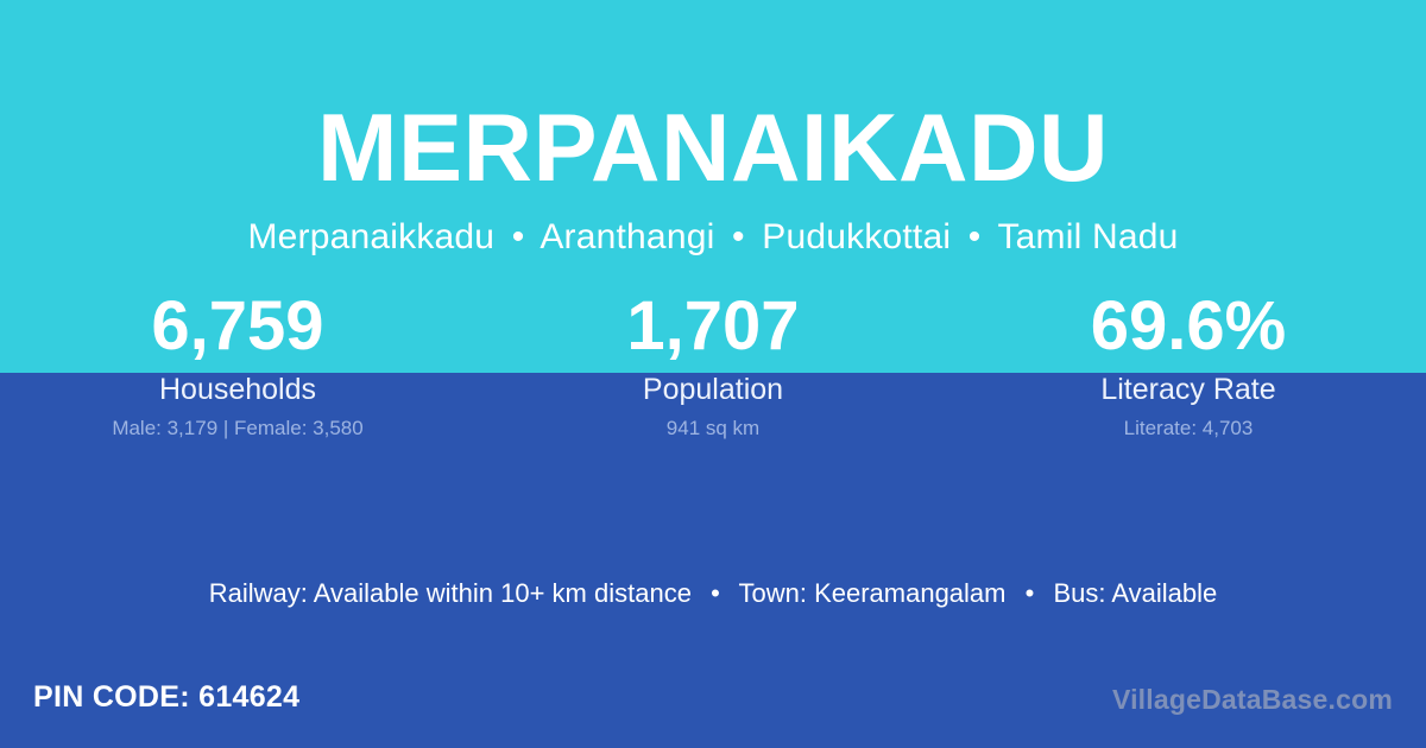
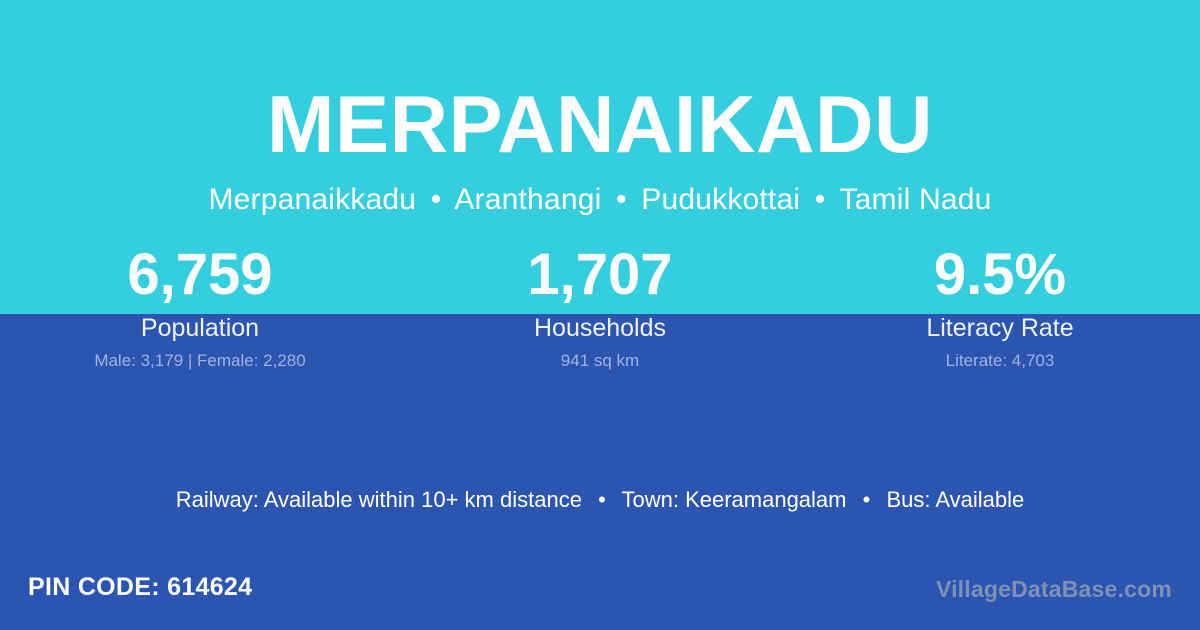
  MERPANAIKADU
  Merpanaikkadu • Aranthangi • Pudukkottai • Tamil Nadu
  6,759
- Households
+ Population
- Male: 3,179 | Female: 3,580
+ Male: 3,179 | Female: 2,280
  1,707
- Population
+ Households
  941 sq km
- 69.6%
+ 9.5%
  Literacy Rate
  Literate: 4,703
  Railway: Available within 10+ km distance • Town: Keeramangalam • Bus: Available
  PIN CODE: 614624
  VillageDataBase.com
